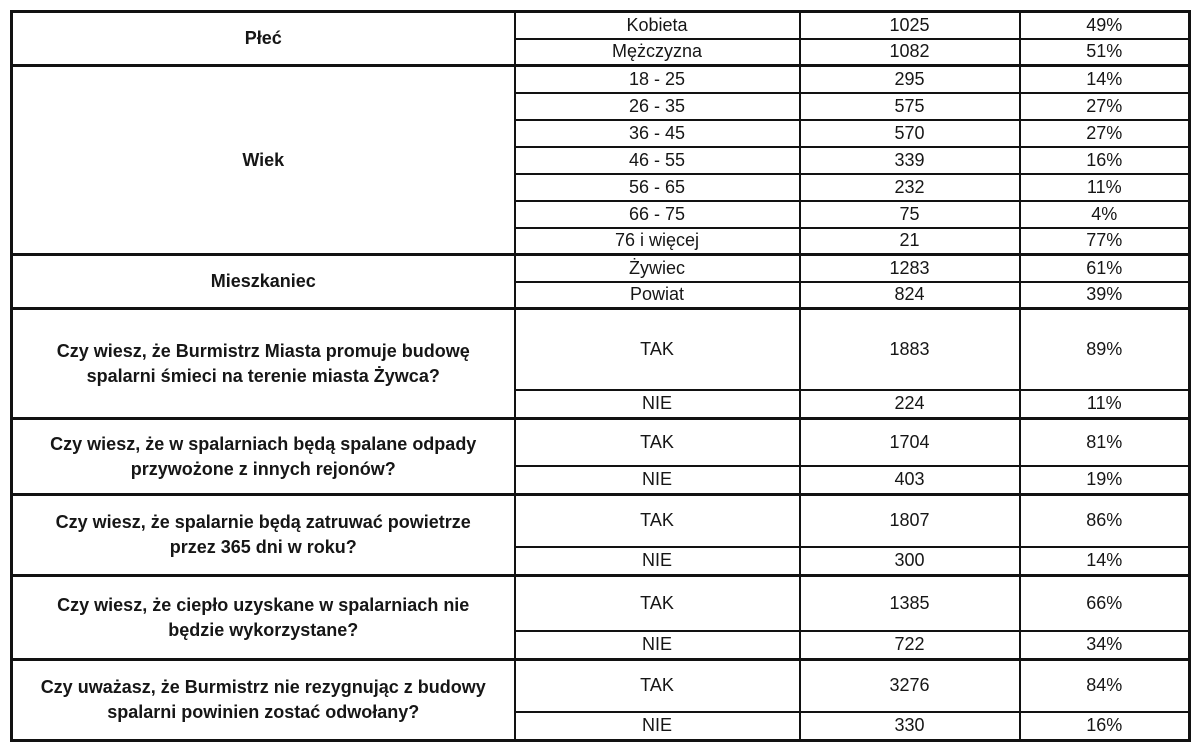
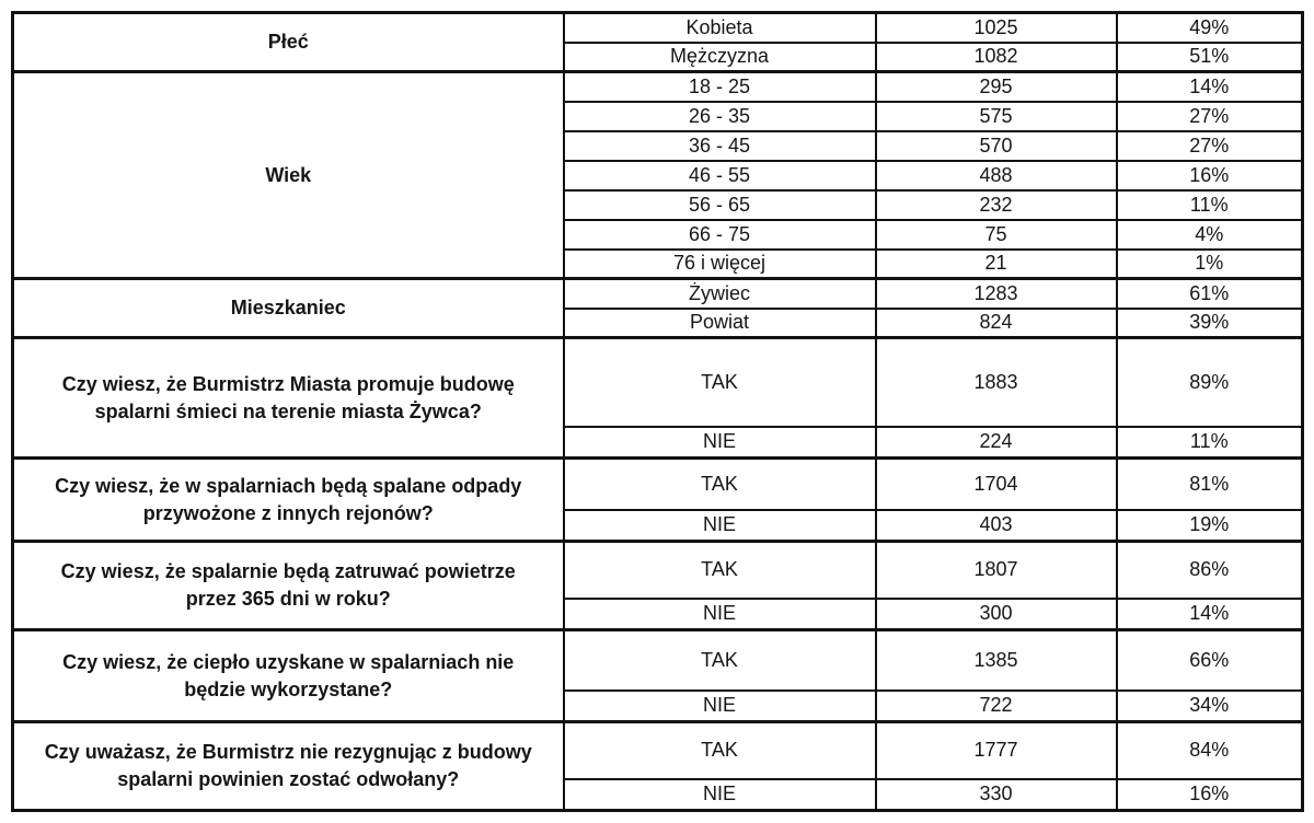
  Płeć	Kobieta	1025	49%
  Mężczyzna	1082	51%
  Wiek	18 - 25	295	14%
  26 - 35	575	27%
  36 - 45	570	27%
- 46 - 55	339	16%
+ 46 - 55	488	16%
  56 - 65	232	11%
  66 - 75	75	4%
- 76 i więcej	21	77%
+ 76 i więcej	21	1%
  Mieszkaniec	Żywiec	1283	61%
  Powiat	824	39%
  Czy wiesz, że Burmistrz Miasta promuje budowę spalarni śmieci na terenie miasta Żywca?	TAK	1883	89%
  NIE	224	11%
  Czy wiesz, że w spalarniach będą spalane odpady przywożone z innych rejonów?	TAK	1704	81%
  NIE	403	19%
  Czy wiesz, że spalarnie będą zatruwać powietrze przez 365 dni w roku?	TAK	1807	86%
  NIE	300	14%
  Czy wiesz, że ciepło uzyskane w spalarniach nie będzie wykorzystane?	TAK	1385	66%
  NIE	722	34%
- Czy uważasz, że Burmistrz nie rezygnując z budowy spalarni powinien zostać odwołany?	TAK	3276	84%
+ Czy uważasz, że Burmistrz nie rezygnując z budowy spalarni powinien zostać odwołany?	TAK	1777	84%
  NIE	330	16%
